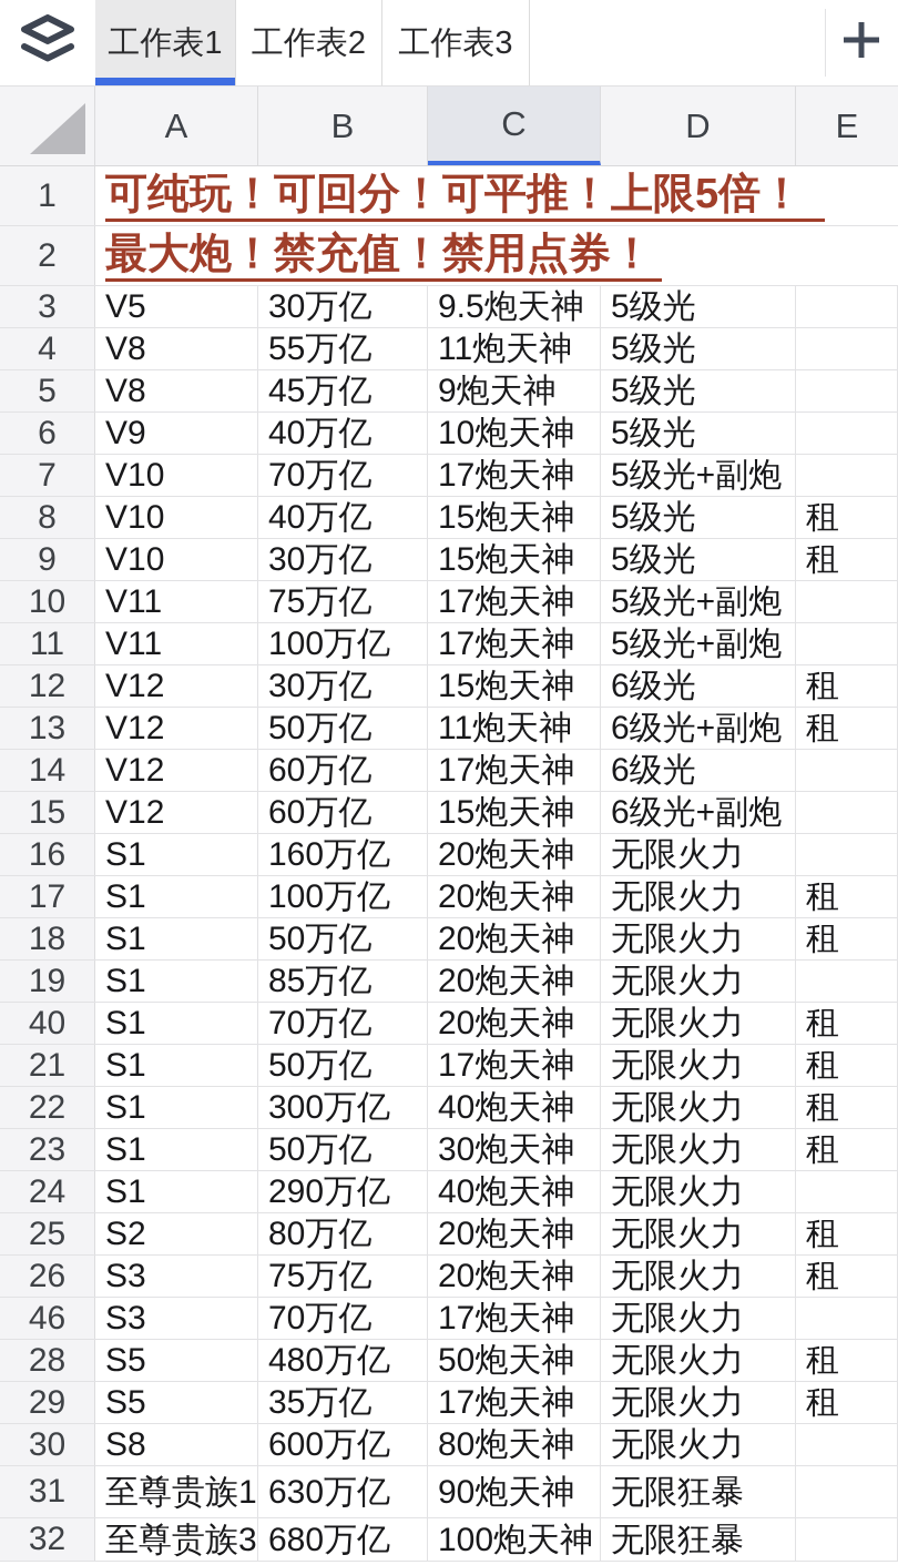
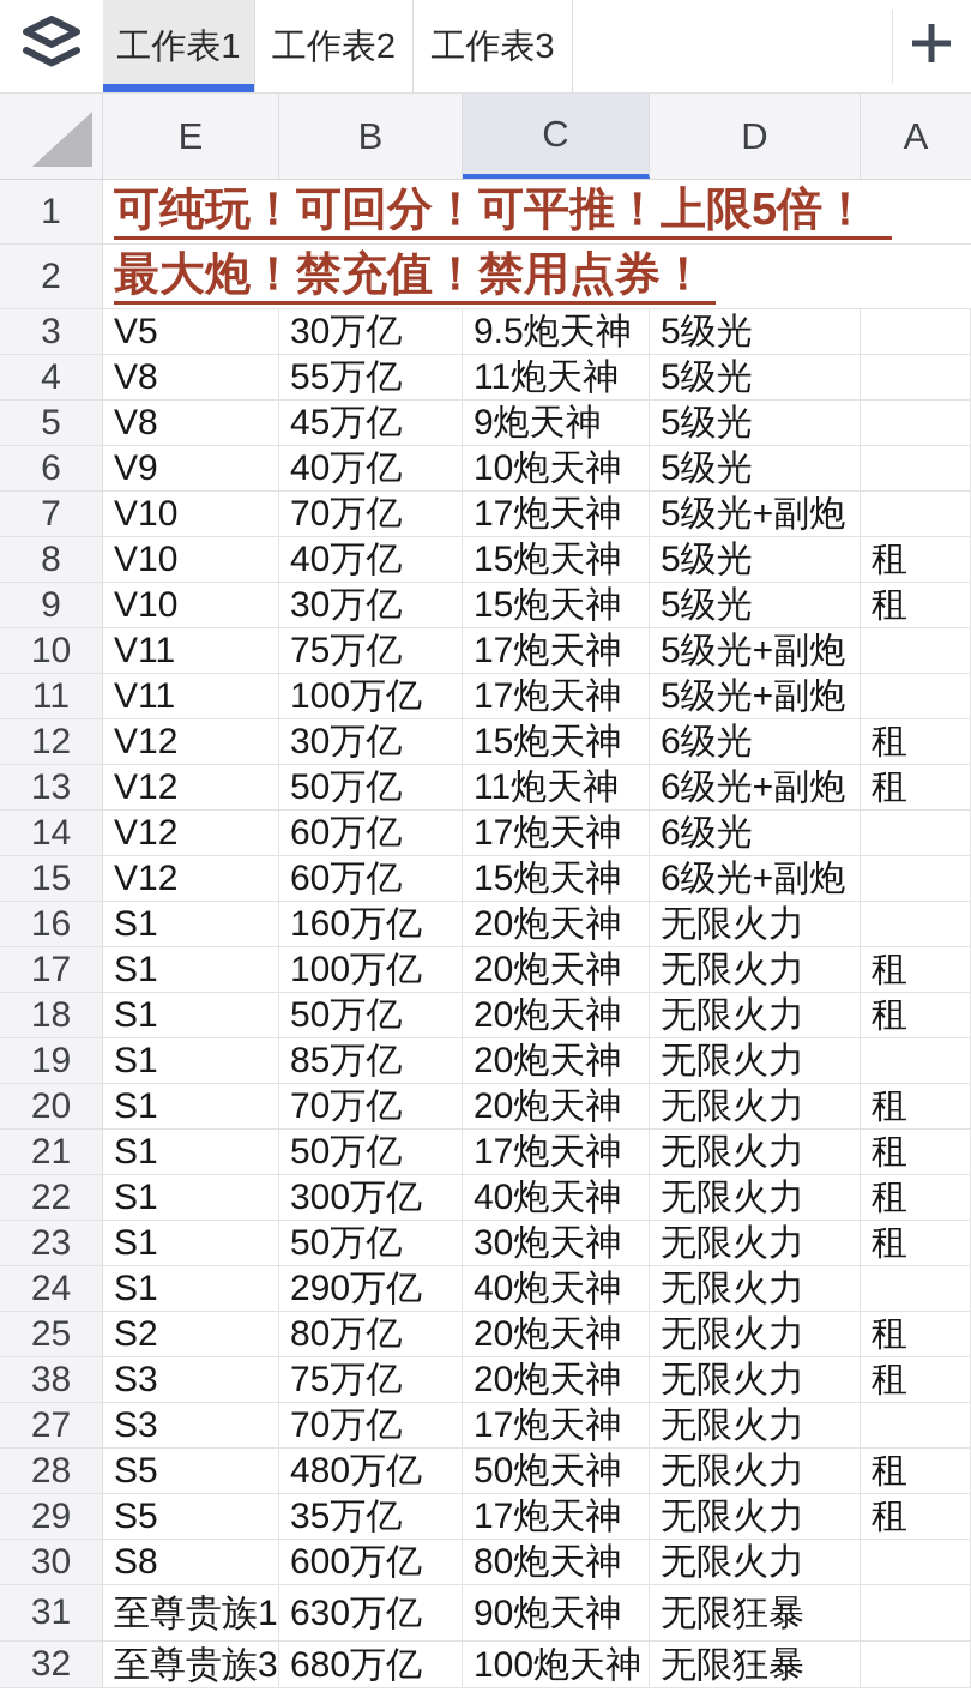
  工作表1
  工作表2
  工作表3
- A
+ E
  B
  C
  D
- E
+ A
  1
  可纯玩！可回分！可平推！上限5倍！
  2
  最大炮！禁充值！禁用点券！
  3
  V5
  30万亿
  9.5炮天神
  5级光
  4
  V8
  55万亿
  11炮天神
  5级光
  5
  V8
  45万亿
  9炮天神
  5级光
  6
  V9
  40万亿
  10炮天神
  5级光
  7
  V10
  70万亿
  17炮天神
  5级光+副炮
  8
  V10
  40万亿
  15炮天神
  5级光
  租
  9
  V10
  30万亿
  15炮天神
  5级光
  租
  10
  V11
  75万亿
  17炮天神
  5级光+副炮
  11
  V11
  100万亿
  17炮天神
  5级光+副炮
  12
  V12
  30万亿
  15炮天神
  6级光
  租
  13
  V12
  50万亿
  11炮天神
  6级光+副炮
  租
  14
  V12
  60万亿
  17炮天神
  6级光
  15
  V12
  60万亿
  15炮天神
  6级光+副炮
  16
  S1
  160万亿
  20炮天神
  无限火力
  17
  S1
  100万亿
  20炮天神
  无限火力
  租
  18
  S1
  50万亿
  20炮天神
  无限火力
  租
  19
  S1
  85万亿
  20炮天神
  无限火力
- 40
+ 20
  S1
  70万亿
  20炮天神
  无限火力
  租
  21
  S1
  50万亿
  17炮天神
  无限火力
  租
  22
  S1
  300万亿
  40炮天神
  无限火力
  租
  23
  S1
  50万亿
  30炮天神
  无限火力
  租
  24
  S1
  290万亿
  40炮天神
  无限火力
  25
  S2
  80万亿
  20炮天神
  无限火力
  租
- 26
+ 38
  S3
  75万亿
  20炮天神
  无限火力
  租
- 46
+ 27
  S3
  70万亿
  17炮天神
  无限火力
  28
  S5
  480万亿
  50炮天神
  无限火力
  租
  29
  S5
  35万亿
  17炮天神
  无限火力
  租
  30
  S8
  600万亿
  80炮天神
  无限火力
  31
  至尊贵族1
  630万亿
  90炮天神
  无限狂暴
  32
  至尊贵族3
  680万亿
  100炮天神
  无限狂暴
